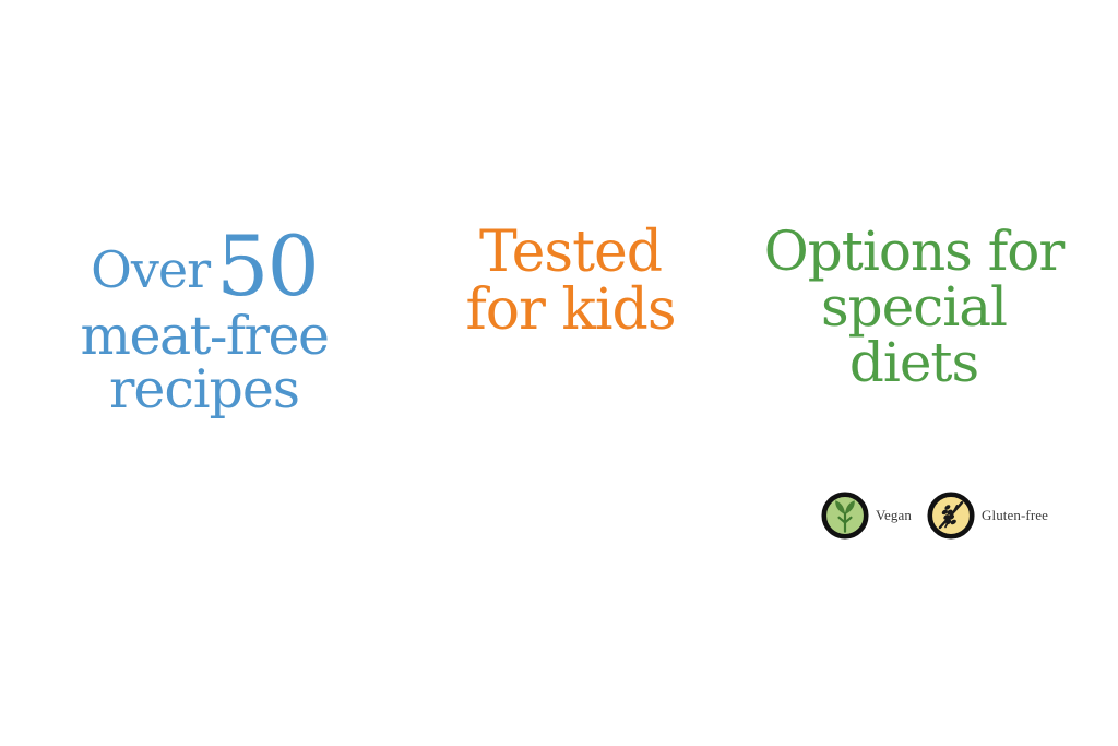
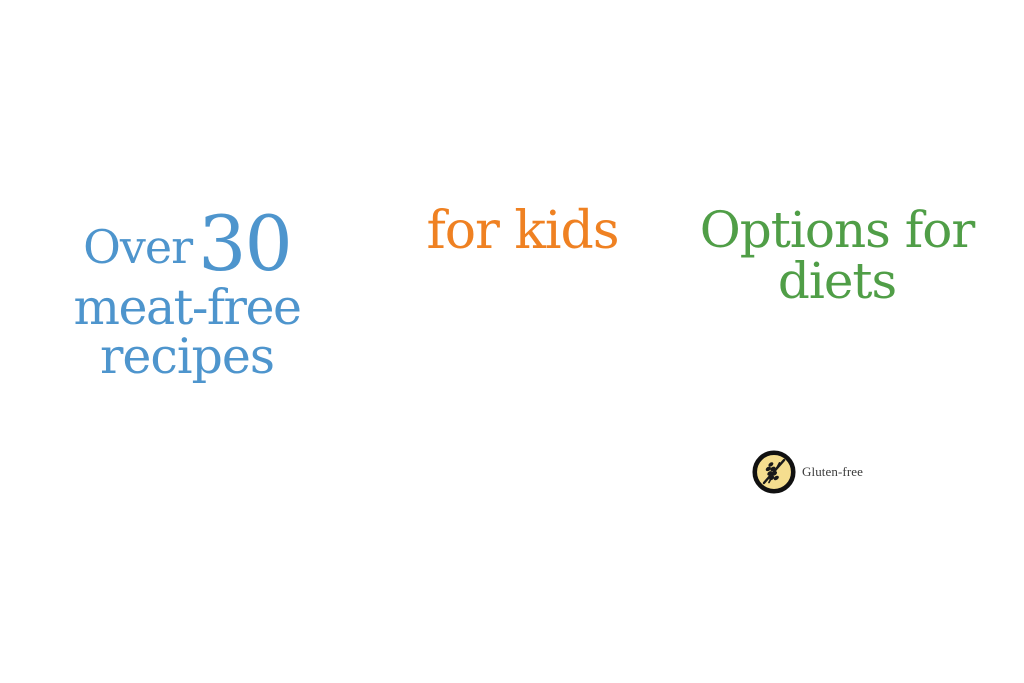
- Over50
+ Over30
  meat-free
  recipes
- Tested
  for kids
  Options for
- special
  diets
- Vegan
  Gluten-free
